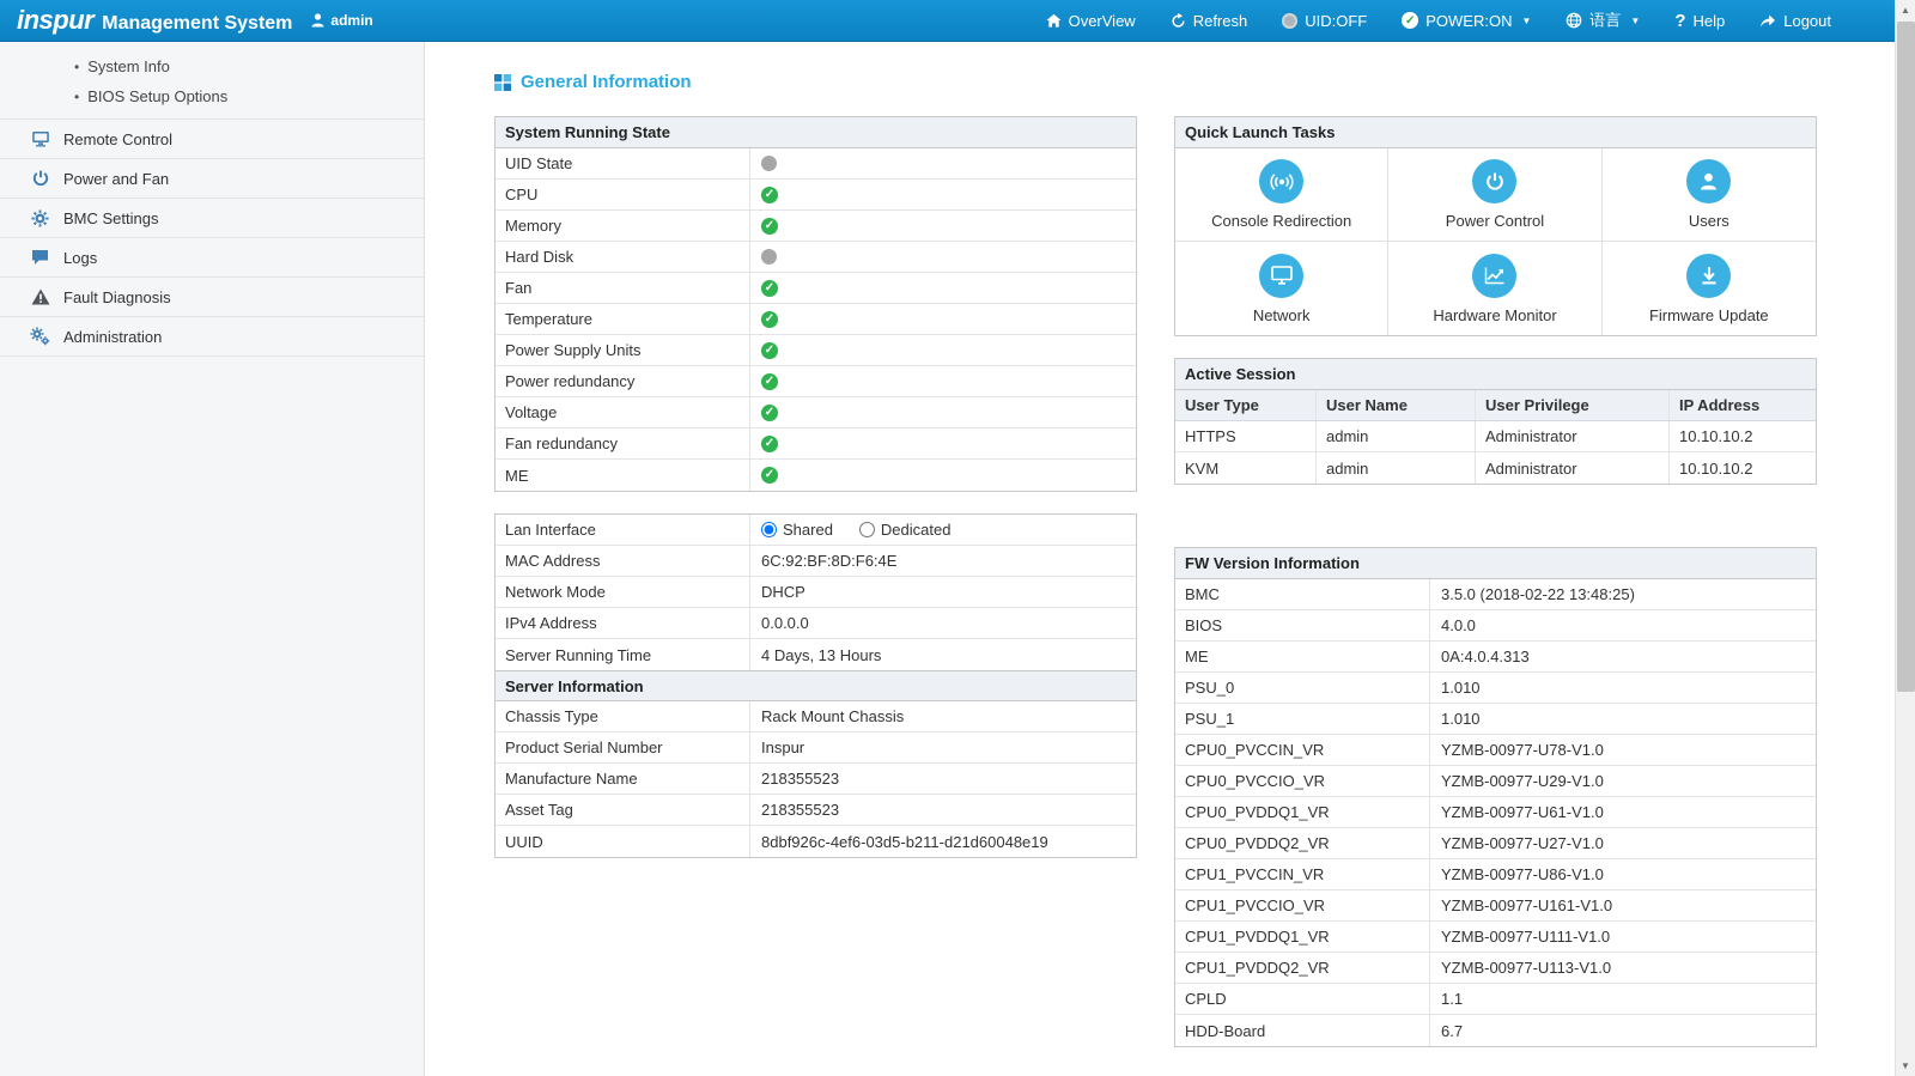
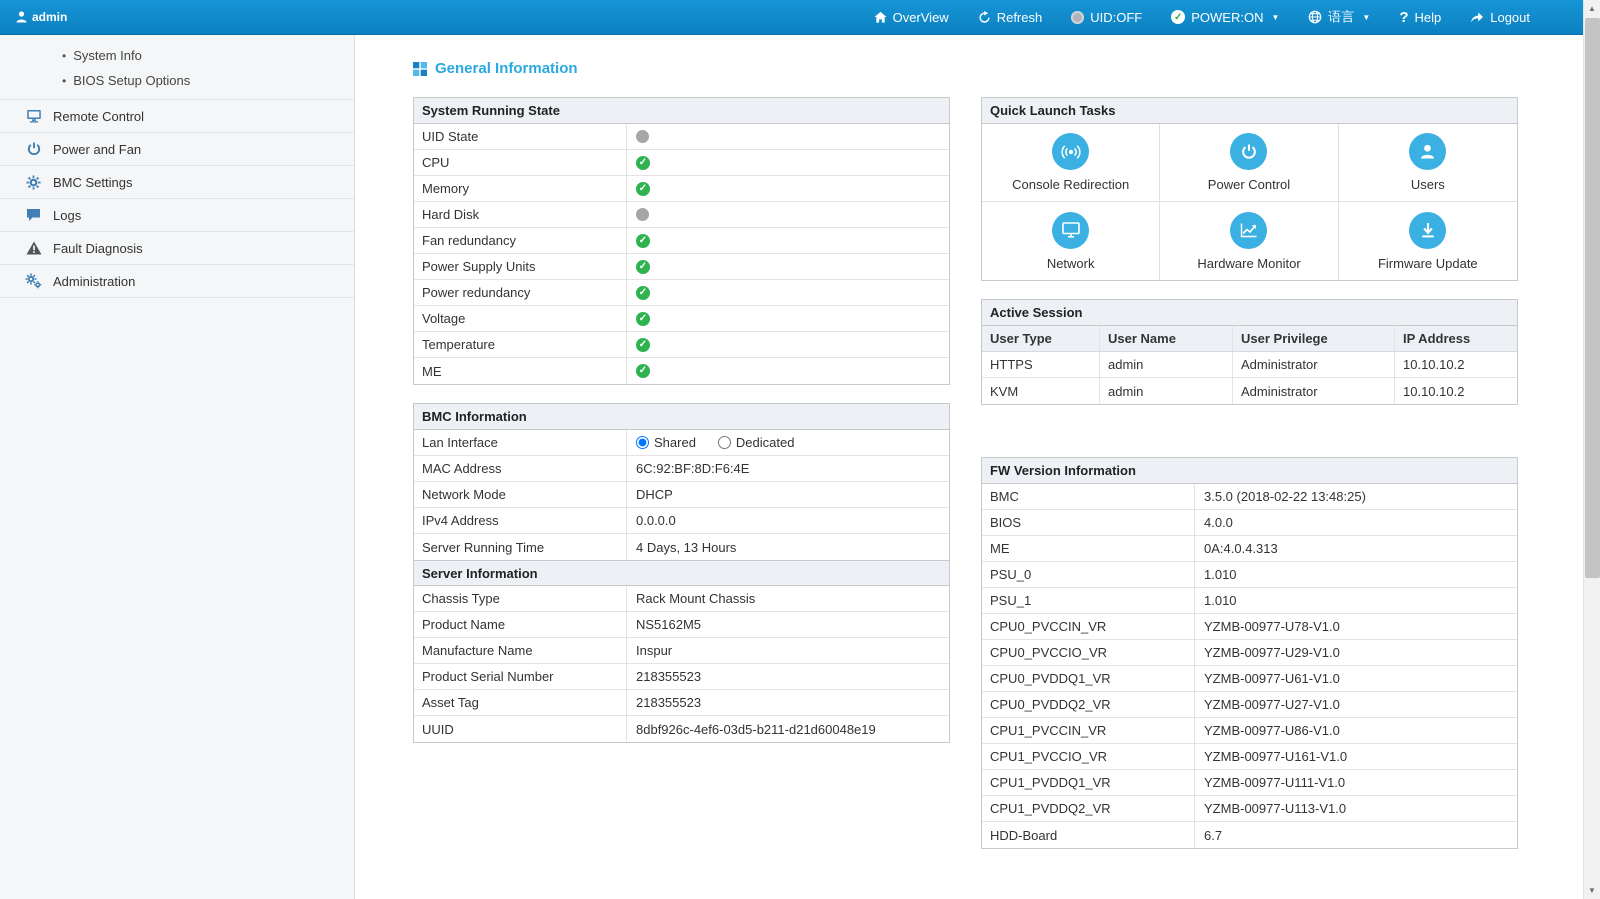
- inspur
- Management System
  admin
  OverView
  Refresh
  UID:OFF
  ✓
  POWER:ON
  ▼
  语言
  ▼
  ?
  Help
  Logout
  •
  System Info
  •
  BIOS Setup Options
  Remote Control
  Power and Fan
  BMC Settings
  Logs
  Fault Diagnosis
  Administration
  General Information
  System Running State
  UID State
  CPU
  Memory
  Hard Disk
- Fan
- Temperature
+ Fan redundancy
  Power Supply Units
  Power redundancy
  Voltage
- Fan redundancy
+ Temperature
  ME
+ BMC Information
  Lan Interface
  Shared
  Dedicated
  MAC Address
  6C:92:BF:8D:F6:4E
  Network Mode
  DHCP
  IPv4 Address
  0.0.0.0
  Server Running Time
  4 Days, 13 Hours
  Server Information
  Chassis Type
  Rack Mount Chassis
+ Product Name
+ NS5162M5
- Product Serial Number
+ Manufacture Name
  Inspur
- Manufacture Name
+ Product Serial Number
  218355523
  Asset Tag
  218355523
  UUID
  8dbf926c-4ef6-03d5-b211-d21d60048e19
  Quick Launch Tasks
  Console Redirection
  Power Control
  Users
  Network
  Hardware Monitor
  Firmware Update
  Active Session
  User Type
  User Name
  User Privilege
  IP Address
  HTTPS
  admin
  Administrator
  10.10.10.2
  KVM
  admin
  Administrator
  10.10.10.2
  FW Version Information
  BMC
  3.5.0 (2018-02-22 13:48:25)
  BIOS
  4.0.0
  ME
  0A:4.0.4.313
  PSU_0
  1.010
  PSU_1
  1.010
  CPU0_PVCCIN_VR
  YZMB-00977-U78-V1.0
  CPU0_PVCCIO_VR
  YZMB-00977-U29-V1.0
  CPU0_PVDDQ1_VR
  YZMB-00977-U61-V1.0
  CPU0_PVDDQ2_VR
  YZMB-00977-U27-V1.0
  CPU1_PVCCIN_VR
  YZMB-00977-U86-V1.0
  CPU1_PVCCIO_VR
  YZMB-00977-U161-V1.0
  CPU1_PVDDQ1_VR
  YZMB-00977-U111-V1.0
  CPU1_PVDDQ2_VR
  YZMB-00977-U113-V1.0
- CPLD
- 1.1
  HDD-Board
  6.7
  ▲
  ▼
